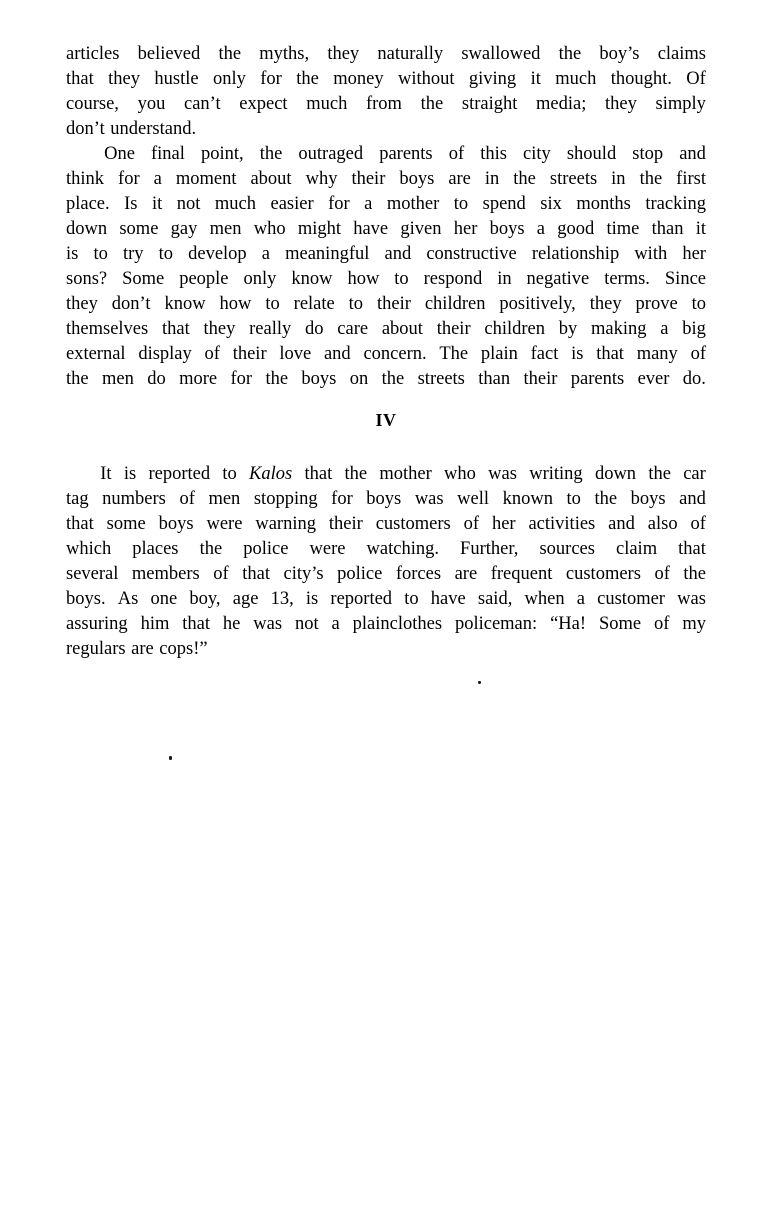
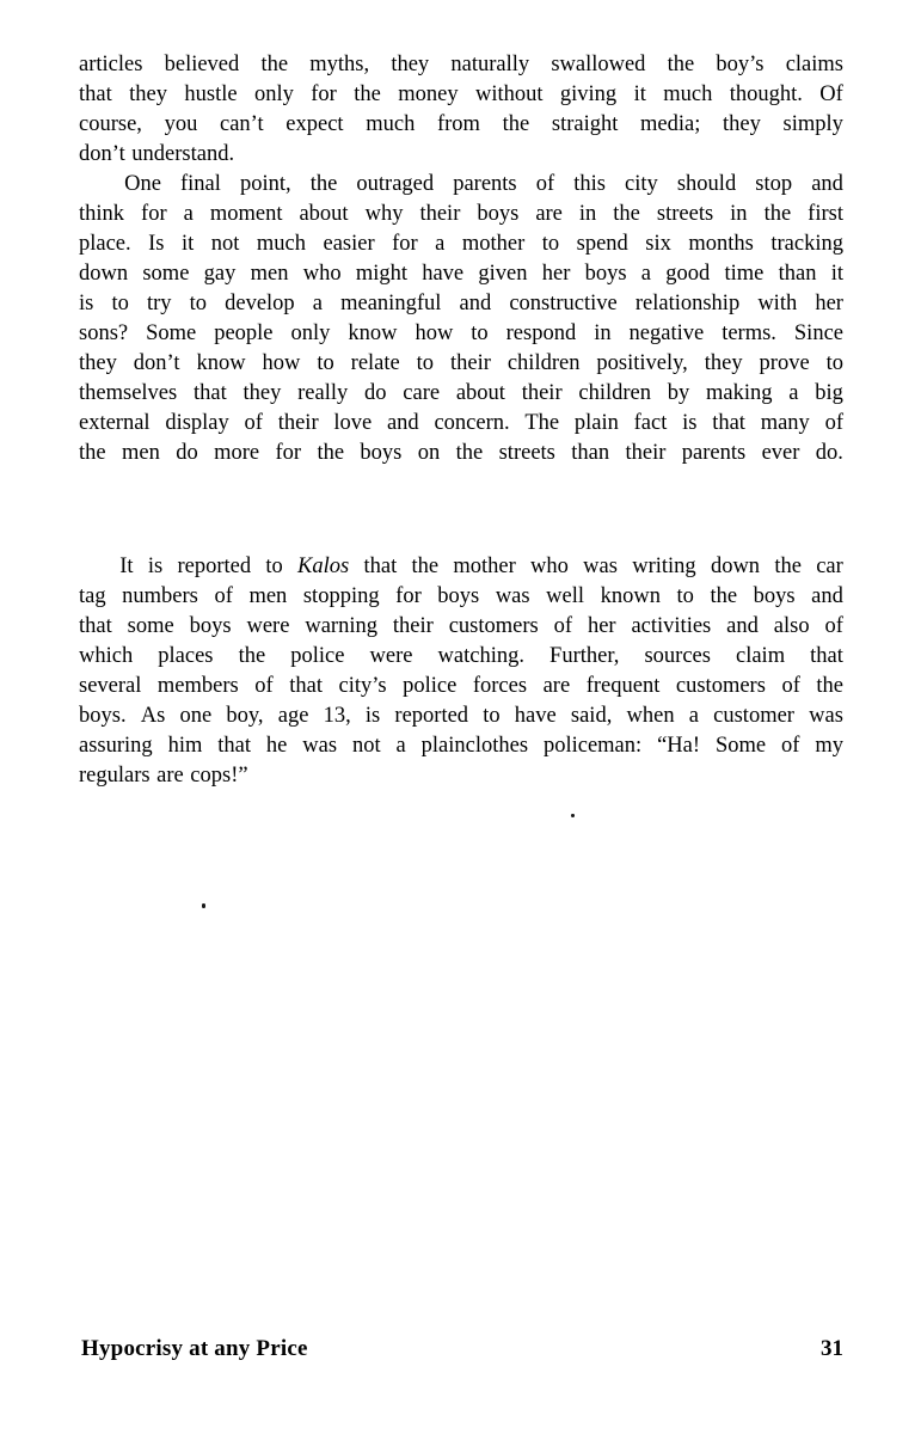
  articles
  believed
  the
  myths,
  they
  naturally
  swallowed
  the
  boy’s
  claims
  that
  they
  hustle
  only
  for
  the
  money
  without
  giving
  it
  much
  thought.
  Of
  course,
  you
  can’t
  expect
  much
  from
  the
  straight
  media;
  they
  simply
  don’t
  understand.
  One
  final
  point,
  the
  outraged
  parents
  of
  this
  city
  should
  stop
  and
  think
  for
  a
  moment
  about
  why
  their
  boys
  are
  in
  the
  streets
  in
  the
  first
  place.
  Is
  it
  not
  much
  easier
  for
  a
  mother
  to
  spend
  six
  months
  tracking
  down
  some
  gay
  men
  who
  might
  have
  given
  her
  boys
  a
  good
  time
  than
  it
  is
  to
  try
  to
  develop
  a
  meaningful
  and
  constructive
  relationship
  with
  her
  sons?
  Some
  people
  only
  know
  how
  to
  respond
  in
  negative
  terms.
  Since
  they
  don’t
  know
  how
  to
  relate
  to
  their
  children
  positively,
  they
  prove
  to
  themselves
  that
  they
  really
  do
  care
  about
  their
  children
  by
  making
  a
  big
  external
  display
  of
  their
  love
  and
  concern.
  The
  plain
  fact
  is
  that
  many
  of
  the
  men
  do
  more
  for
  the
  boys
  on
  the
  streets
  than
  their
  parents
  ever
  do.
- IV
  It
  is
  reported
  to
  Kalos
  that
  the
  mother
  who
  was
  writing
  down
  the
  car
  tag
  numbers
  of
  men
  stopping
  for
  boys
  was
  well
  known
  to
  the
  boys
  and
  that
  some
  boys
  were
  warning
  their
  customers
  of
  her
  activities
  and
  also
  of
  which
  places
  the
  police
  were
  watching.
  Further,
  sources
  claim
  that
  several
  members
  of
  that
  city’s
  police
  forces
  are
  frequent
  customers
  of
  the
  boys.
  As
  one
  boy,
  age
  13,
  is
  reported
  to
  have
  said,
  when
  a
  customer
  was
  assuring
  him
  that
  he
  was
  not
  a
  plainclothes
  policeman:
  “Ha!
  Some
  of
  my
  regulars
  are
  cops!”
+ Hypocrisy at any Price
+ 31
